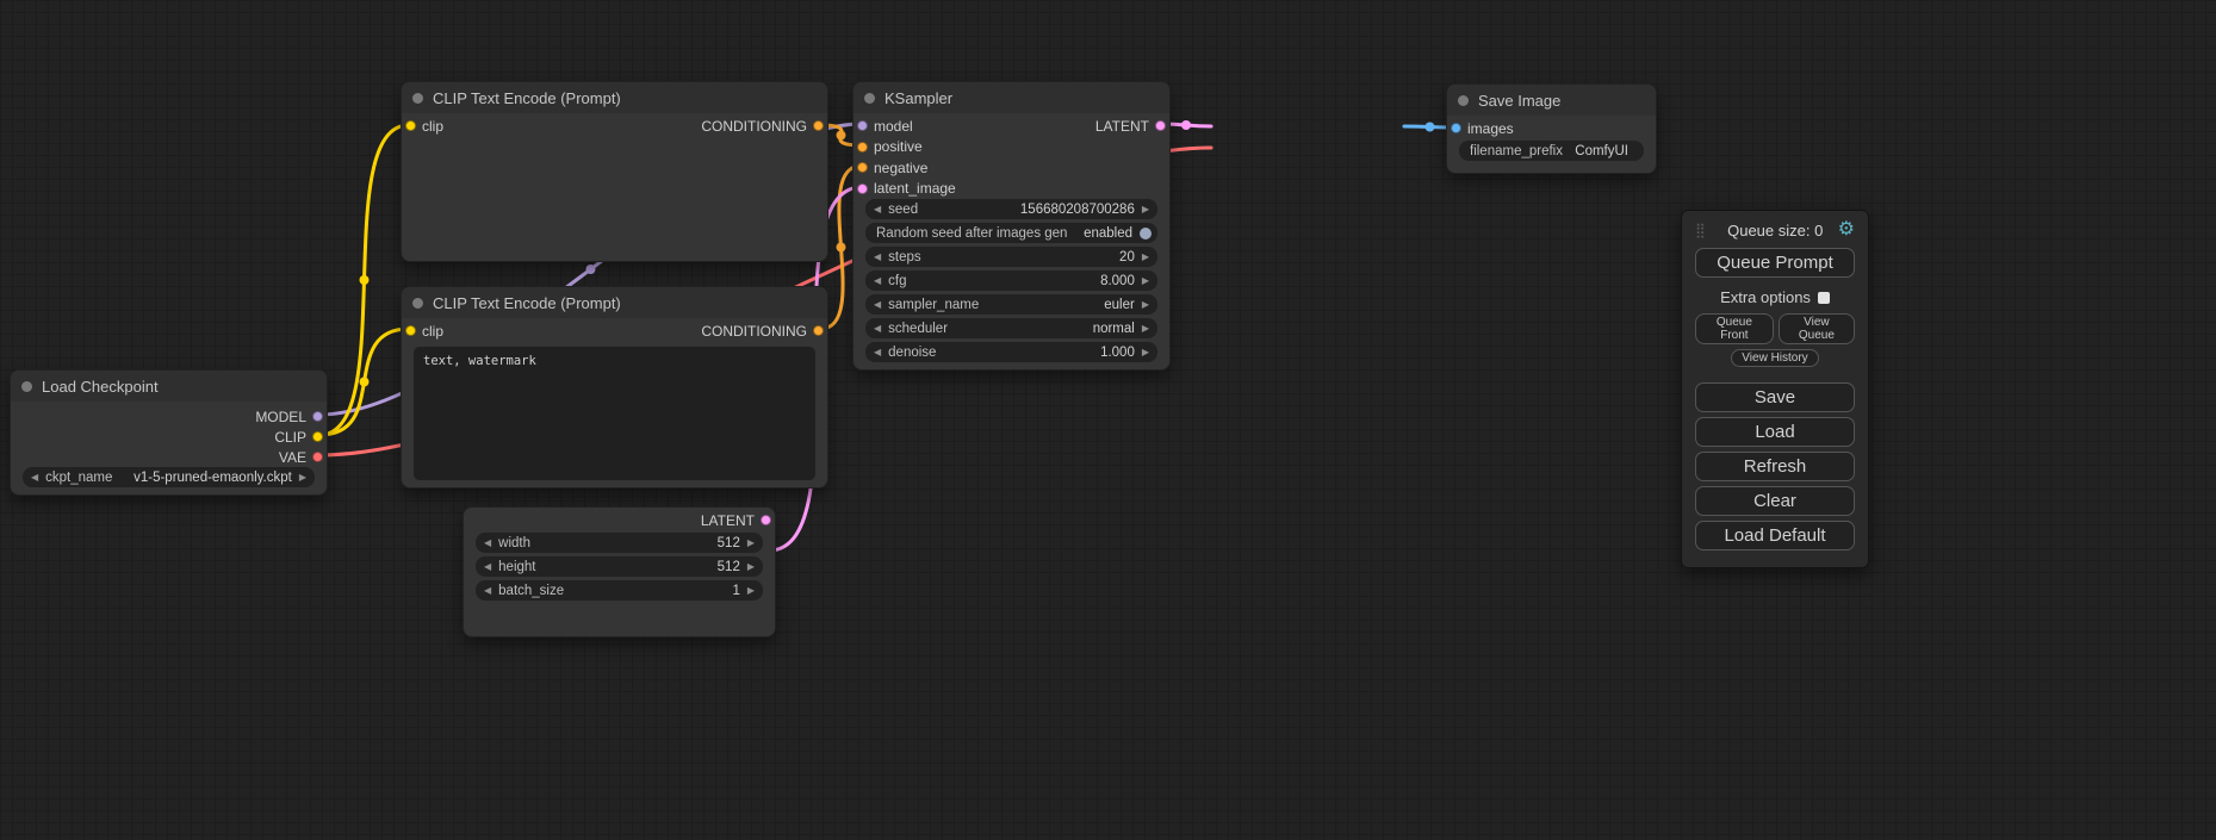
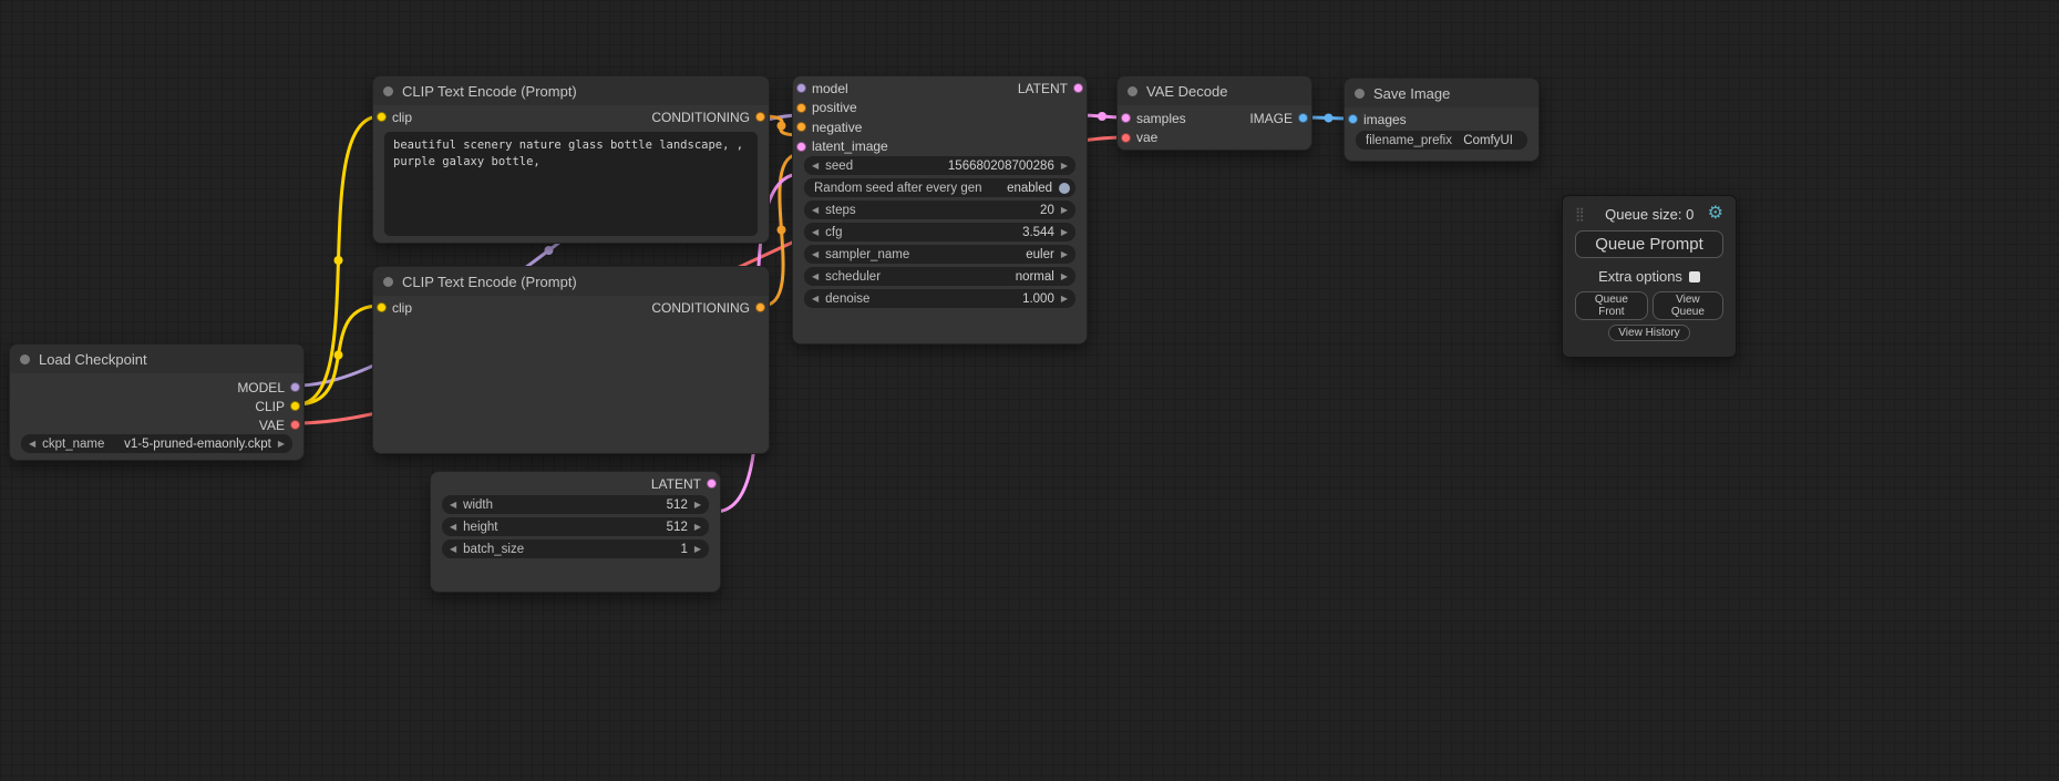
  Load Checkpoint
  MODEL
  CLIP
  VAE
  ◀
  ckpt_name
  v1-5-pruned-emaonly.ckpt
  ▶
  CLIP Text Encode (Prompt)
  clip
  CONDITIONING
+ beautiful scenery nature glass bottle landscape, , purple galaxy bottle,
  CLIP Text Encode (Prompt)
  clip
  CONDITIONING
- text, watermark
  LATENT
  ◀
  width
  512
  ▶
  ◀
  height
  512
  ▶
  ◀
  batch_size
  1
  ▶
- KSampler
  model
  positive
  negative
  latent_image
  LATENT
  ◀
  seed
  156680208700286
  ▶
- Random seed after images gen
+ Random seed after every gen
  enabled
  ◀
  steps
  20
  ▶
  ◀
  cfg
- 8.000
+ 3.544
  ▶
  ◀
  sampler_name
  euler
  ▶
  ◀
  scheduler
  normal
  ▶
  ◀
  denoise
  1.000
  ▶
+ VAE Decode
+ samples
+ vae
+ IMAGE
  Save Image
  images
  filename_prefix
  ComfyUI
  ⣿
  Queue size: 0
  ⚙
  Queue Prompt
  Extra options
  Queue Front
  View Queue
  View History
- Save
- Load
- Refresh
- Clear
- Load Default
